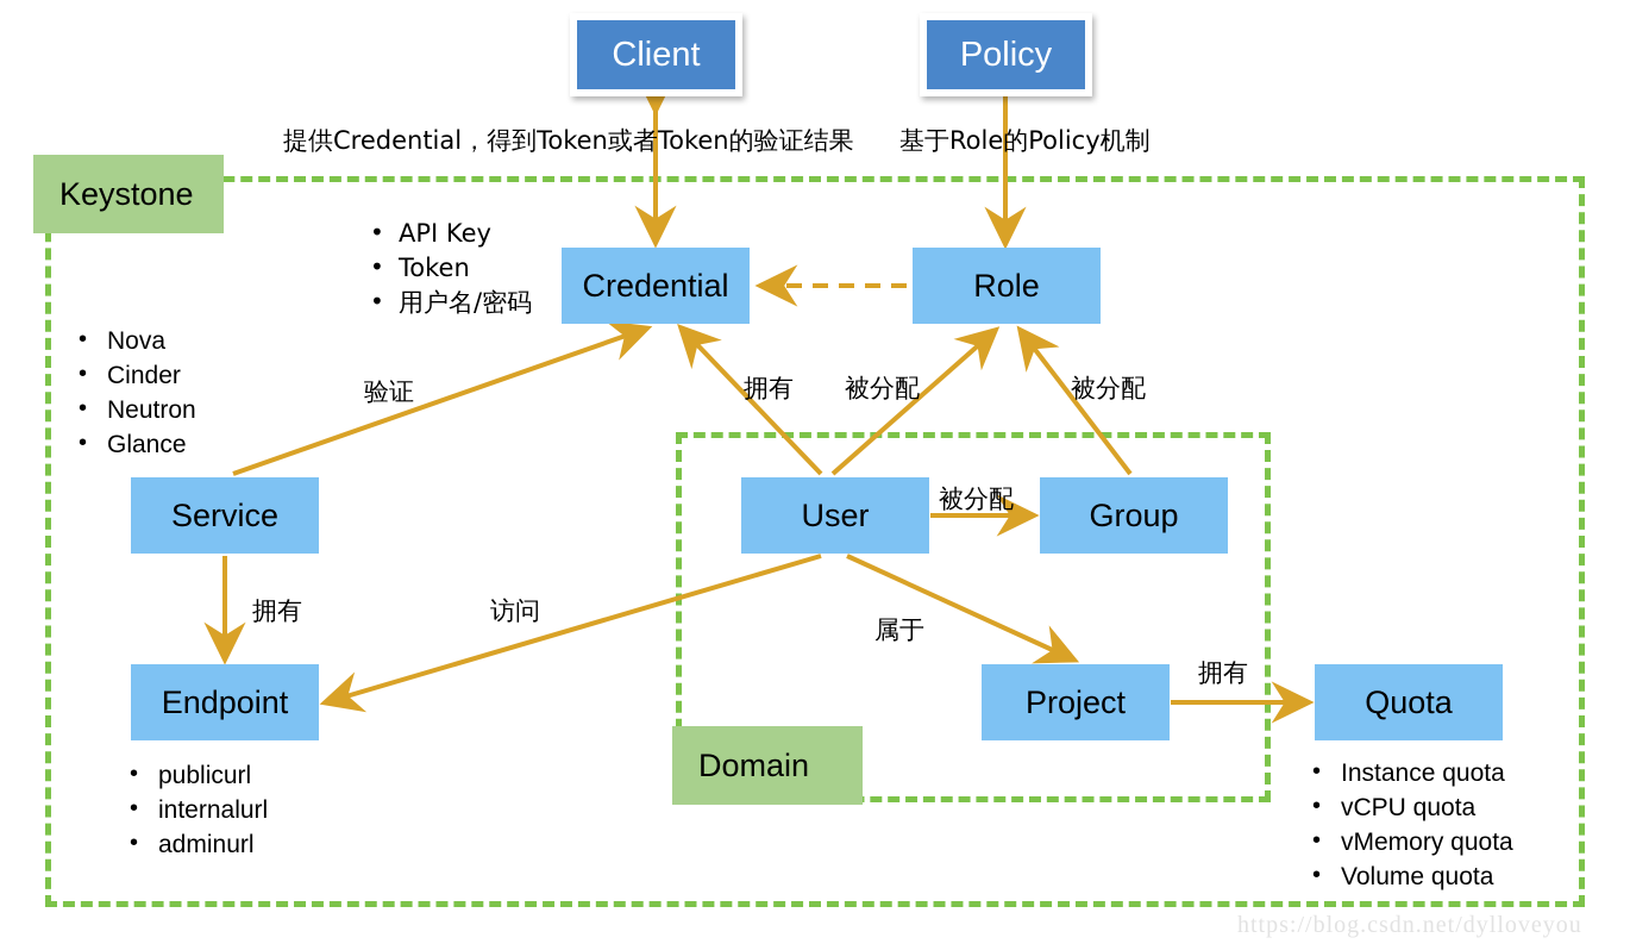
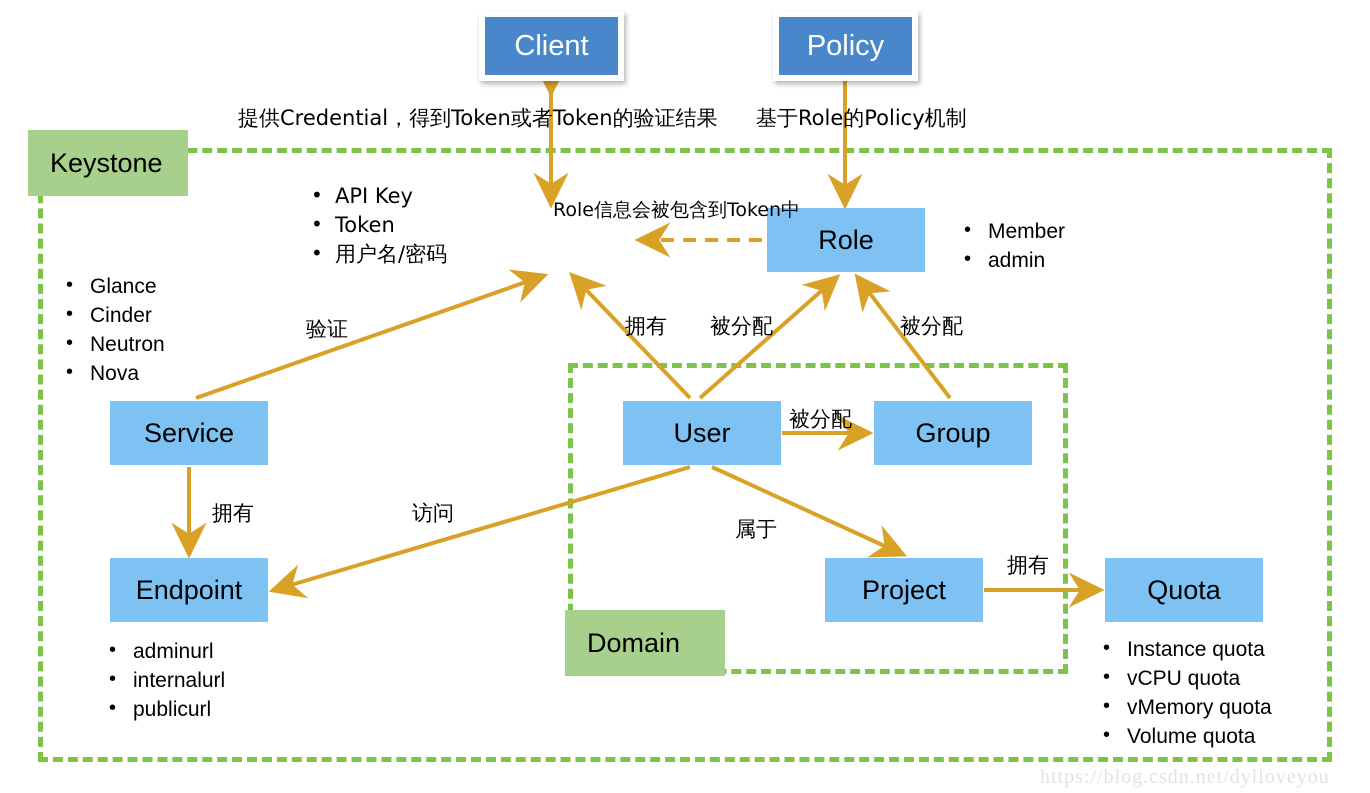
  Client
  Policy
- Credential
  Role
  Service
  User
  Group
  Endpoint
  Project
  Quota
  Keystone
  Domain
  提供Credential，得到Token或者Token的验证结果
  基于Role的Policy机制
+ Role信息会被包含到Token中
  验证
  拥有
  被分配
  被分配
  被分配
  拥有
  访问
  属于
  拥有
  API Key
  Token
  用户名/密码
- Nova
+ Glance
  Cinder
  Neutron
- Glance
+ Nova
+ Member
+ admin
- publicurl
+ adminurl
  internalurl
- adminurl
+ publicurl
  Instance quota
  vCPU quota
  vMemory quota
  Volume quota
  https://blog.csdn.net/dylloveyou
